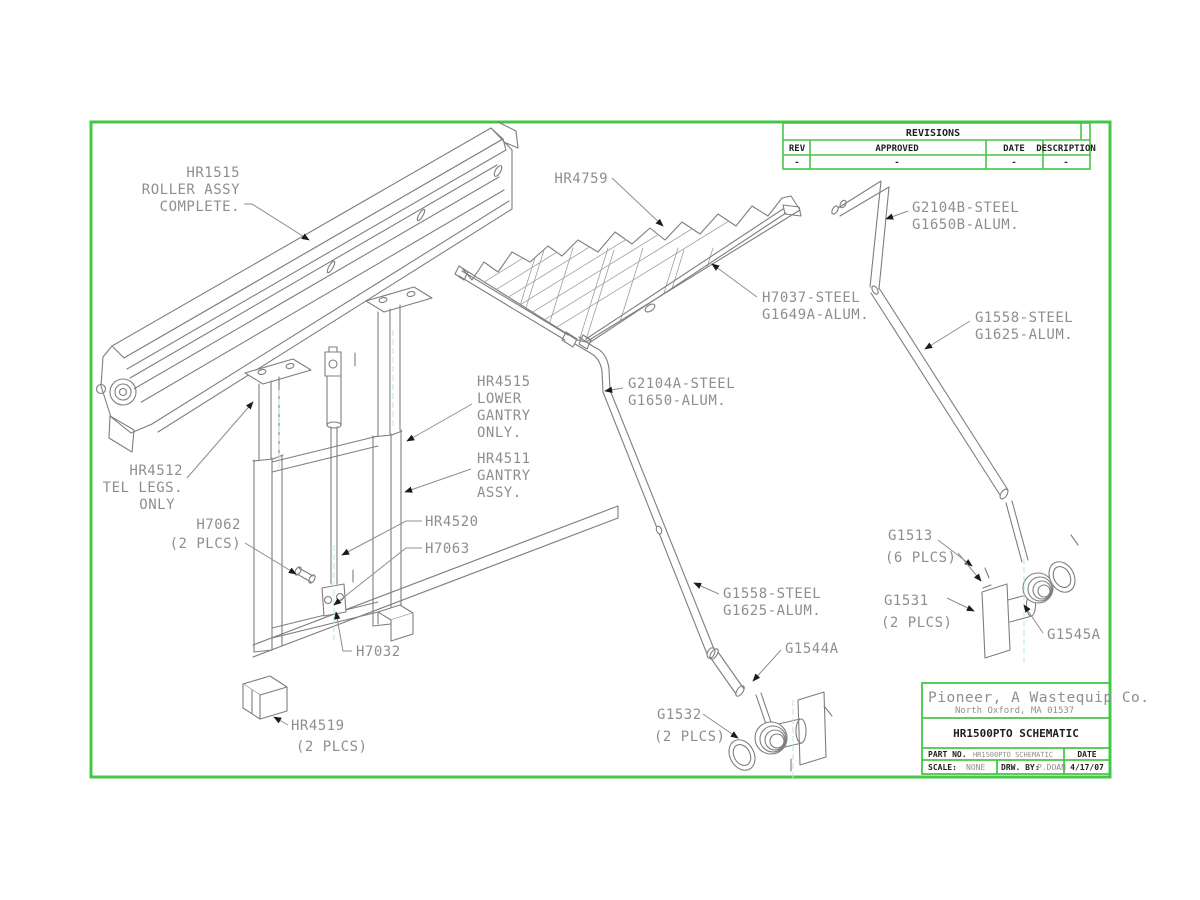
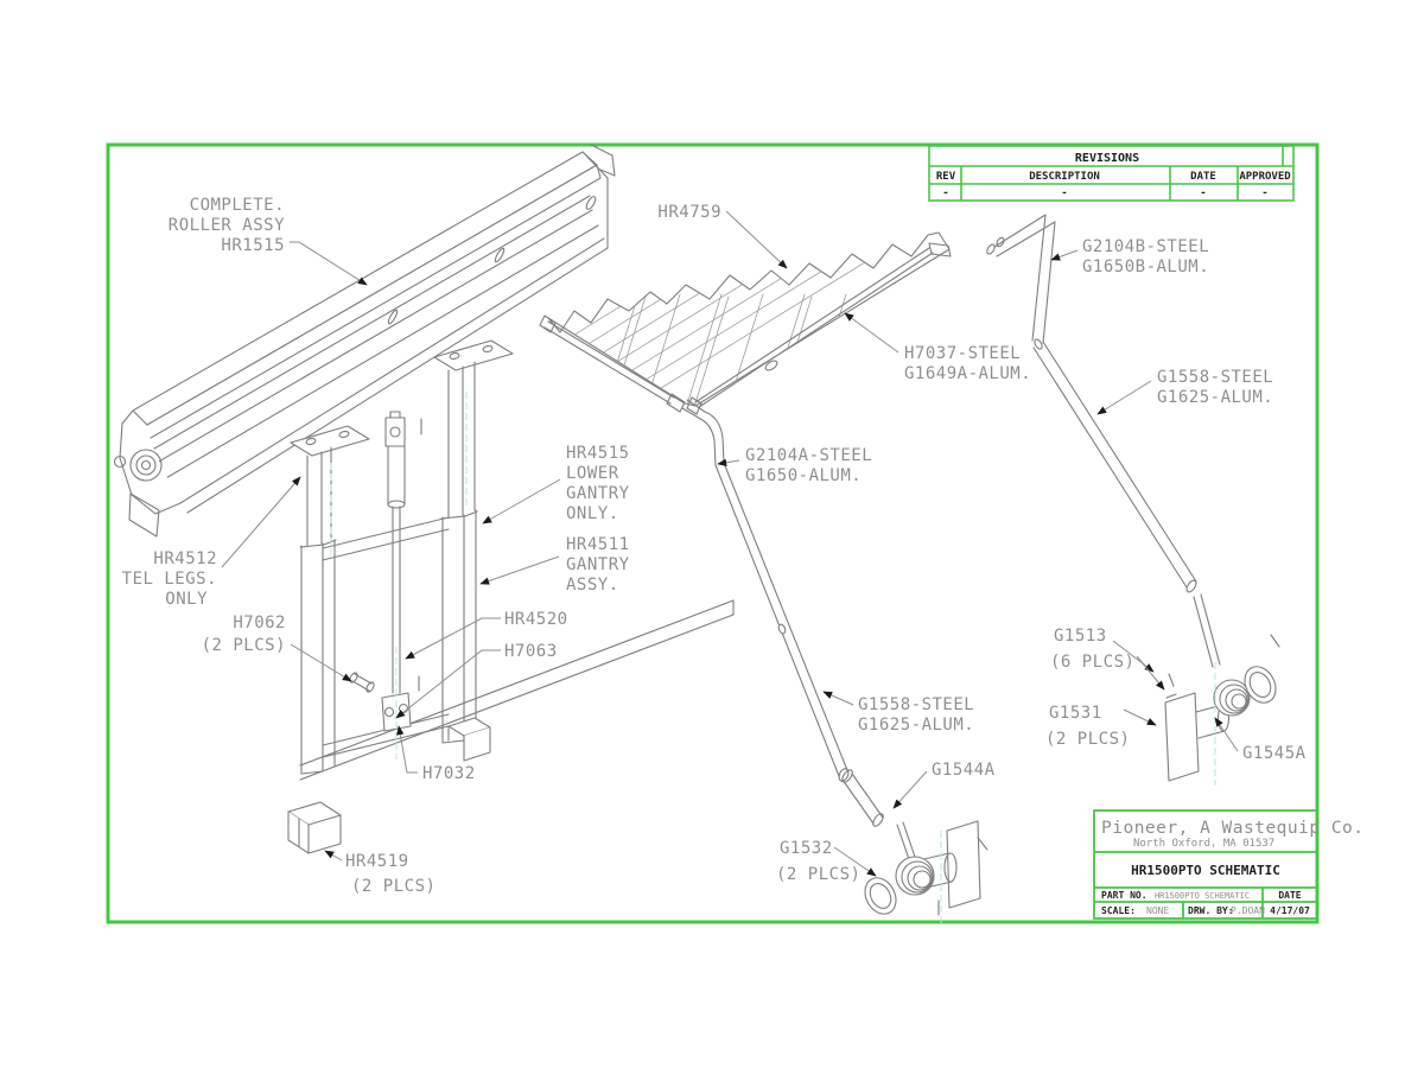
  REVISIONS
  REV
- APPROVED
+ DESCRIPTION
  DATE
- DESCRIPTION
+ APPROVED
  -
  -
  -
  -
  Pioneer, A Wastequip Co.
  North Oxford, MA 01537
  HR1500PTO SCHEMATIC
  PART NO.
  HR1500PTO SCHEMATIC
  DATE
  SCALE:
  NONE
  DRW. BY:
  P.DOAN
  4/17/07
- HR1515
+ COMPLETE.
  ROLLER ASSY
- COMPLETE.
+ HR1515
  HR4759
  G2104B-STEEL
  G1650B-ALUM.
  H7037-STEEL
  G1649A-ALUM.
  G1558-STEEL
  G1625-ALUM.
  G2104A-STEEL
  G1650-ALUM.
  HR4512
  TEL LEGS.
  ONLY
  HR4515
  LOWER
  GANTRY
  ONLY.
  HR4511
  GANTRY
  ASSY.
  H7062
  (2 PLCS)
  HR4520
  H7063
  H7032
  HR4519
  (2 PLCS)
  G1558-STEEL
  G1625-ALUM.
  G1544A
  G1532
  (2 PLCS)
  G1513
  (6 PLCS)
  G1531
  (2 PLCS)
  G1545A
